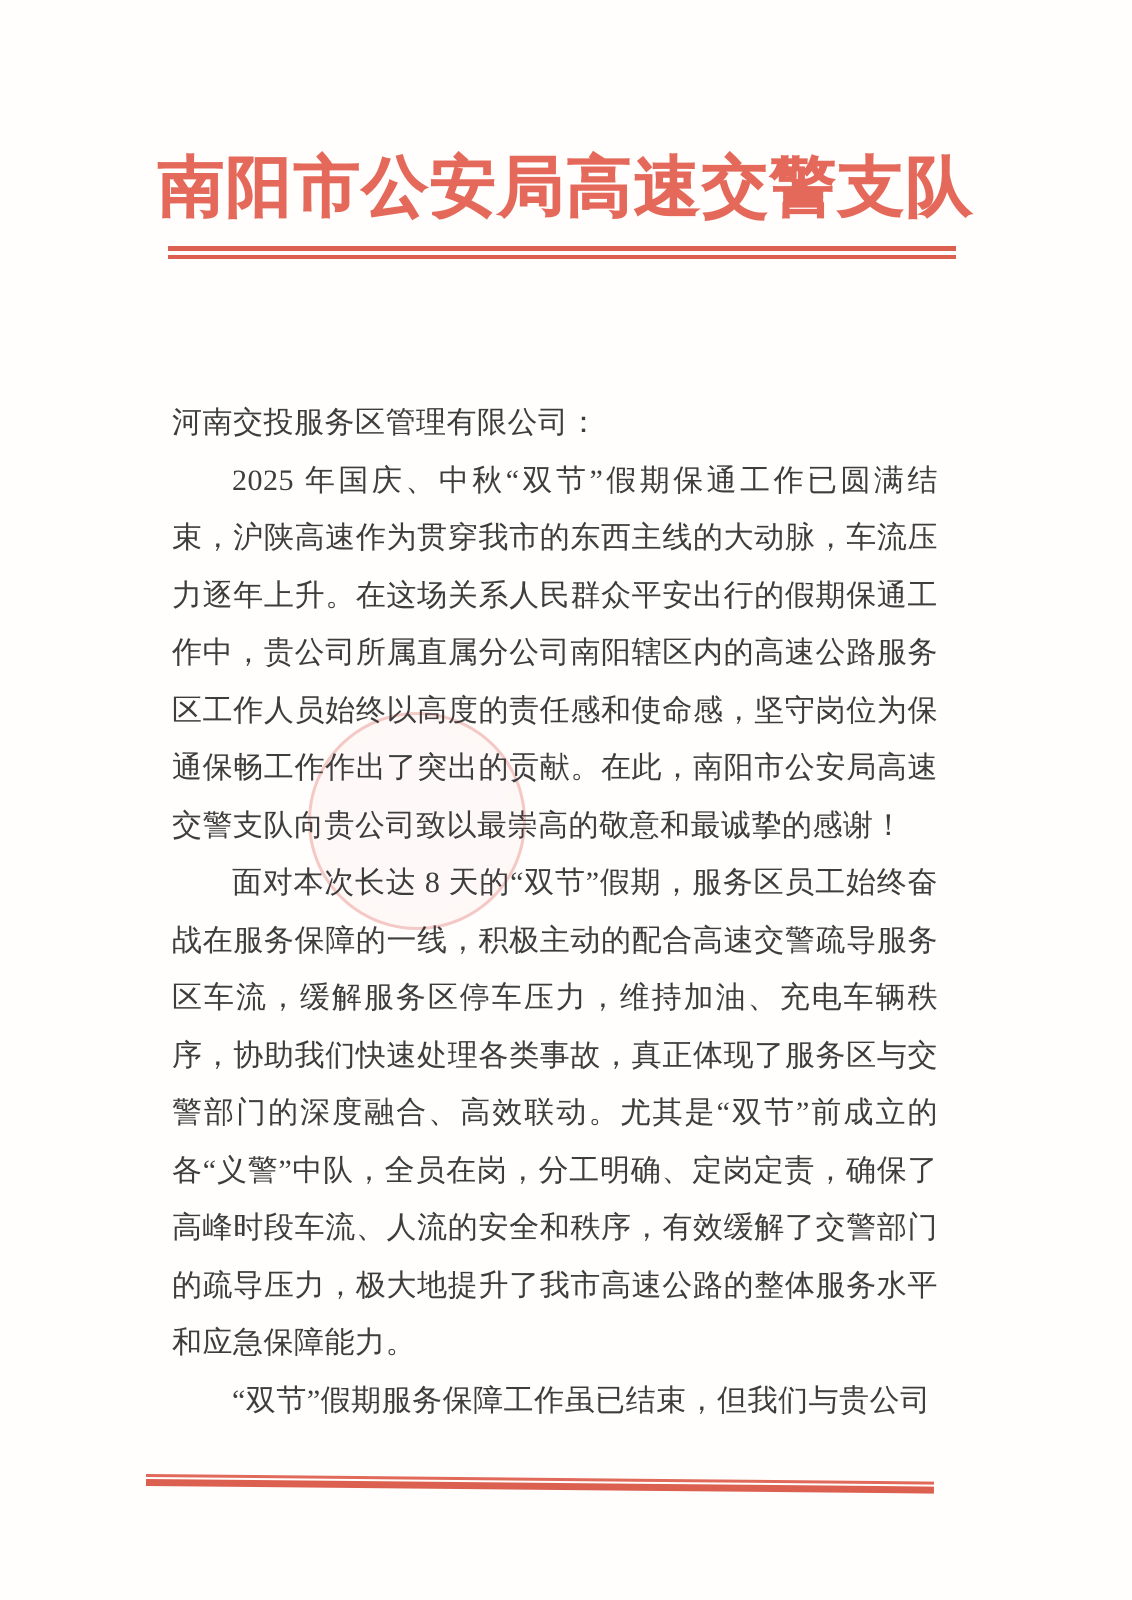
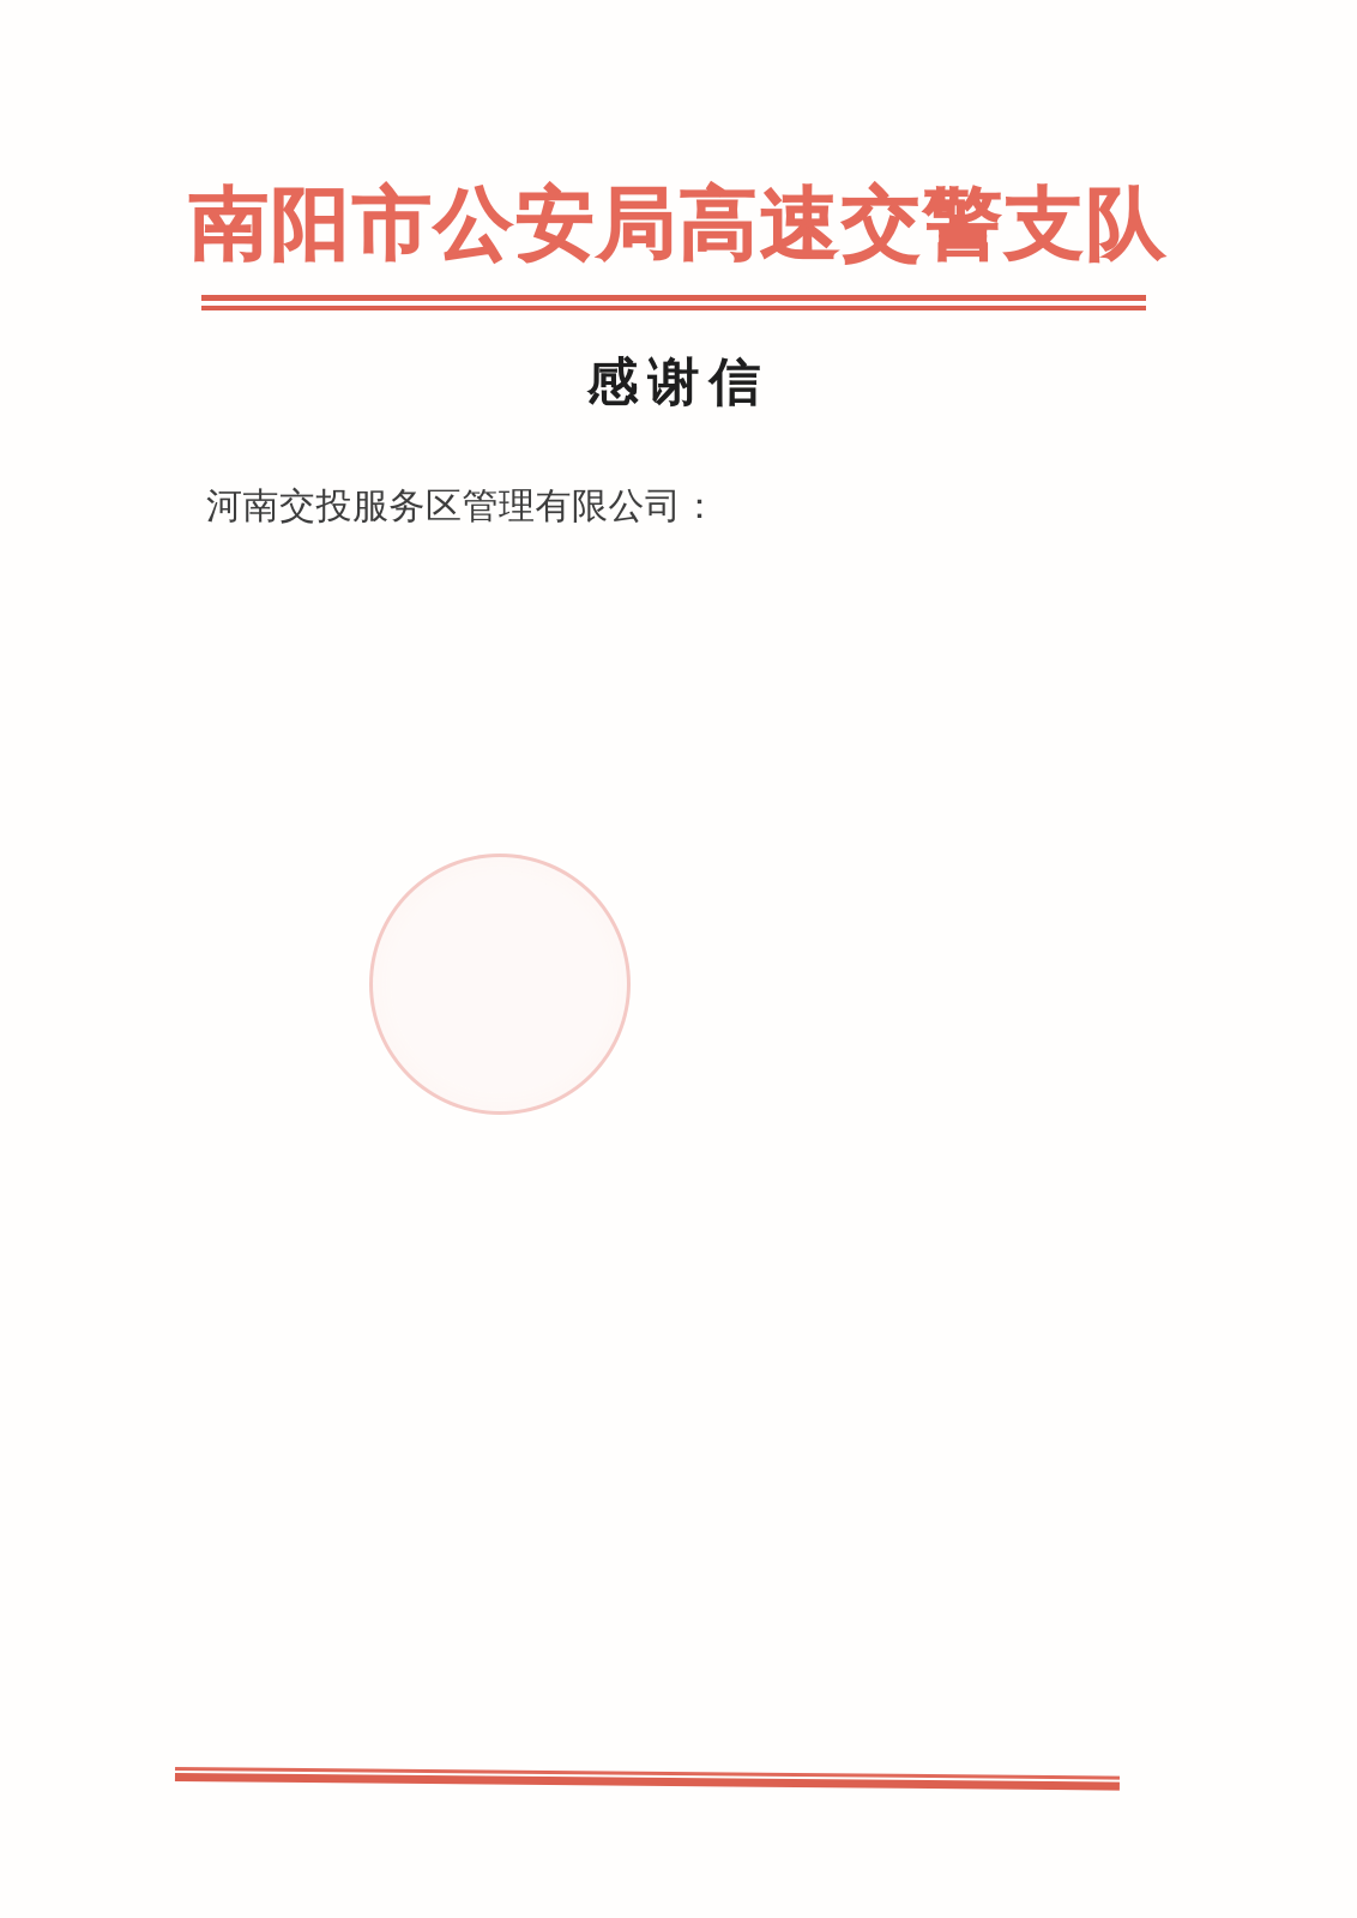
  南阳市公安局高速交警支队
+ 感谢信
  河南交投服务区管理有限公司：
- 2025 年国庆、中秋“双节”假期保通工作已圆满结束，沪陕高速作为贯穿我市的东西主线的大动脉，车流压力逐年上升。在这场关系人民群众平安出行的假期保通工作中，贵公司所属直属分公司南阳辖区内的高速公路服务区工作人员始终以高度的责任感和使命感，坚守岗位为保通保畅工作作出了突出的贡献。在此，南阳市公安局高速交警支队向贵公司致以最崇高的敬意和最诚挚的感谢！
- 面对本次长达 8 天的“双节”假期，服务区员工始终奋战在服务保障的一线，积极主动的配合高速交警疏导服务区车流，缓解服务区停车压力，维持加油、充电车辆秩序，协助我们快速处理各类事故，真正体现了服务区与交警部门的深度融合、高效联动。尤其是“双节”前成立的各“义警”中队，全员在岗，分工明确、定岗定责，确保了高峰时段车流、人流的安全和秩序，有效缓解了交警部门的疏导压力，极大地提升了我市高速公路的整体服务水平和应急保障能力。
- “双节”假期服务保障工作虽已结束，但我们与贵公司
